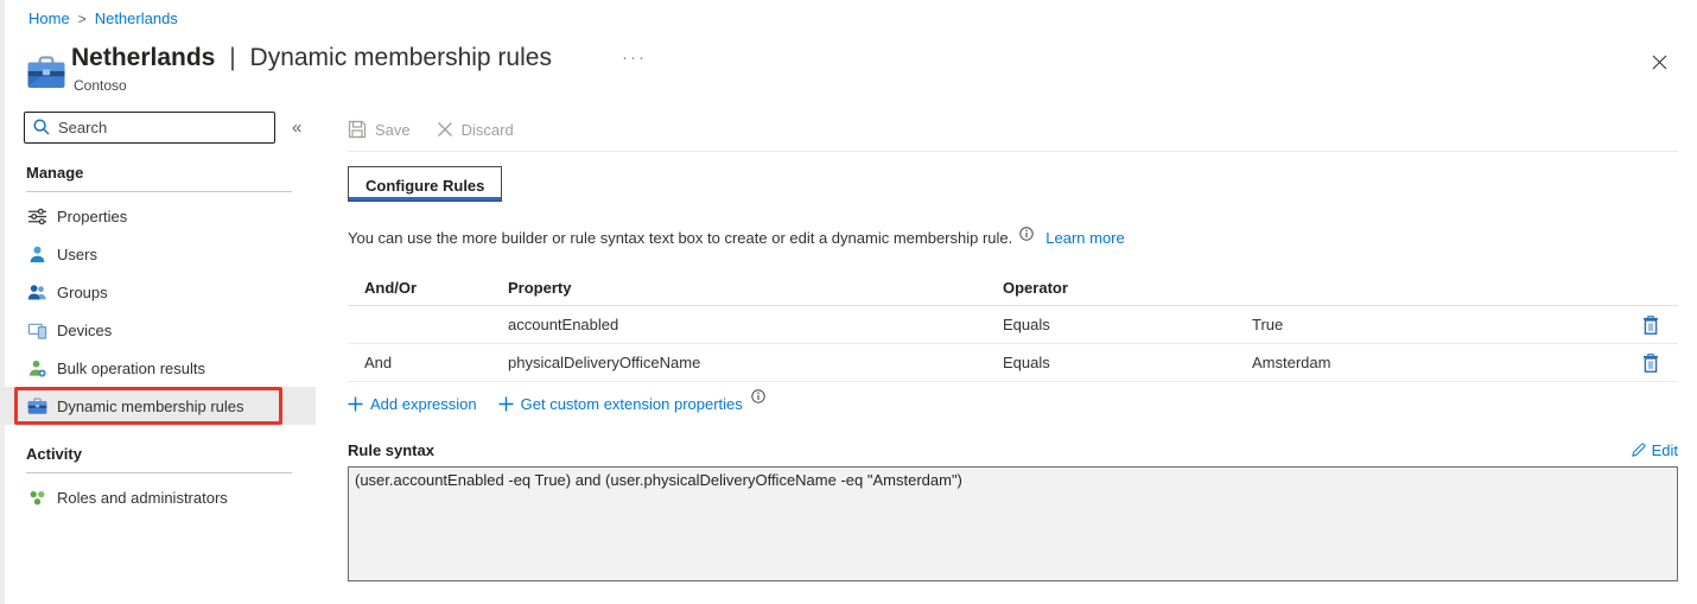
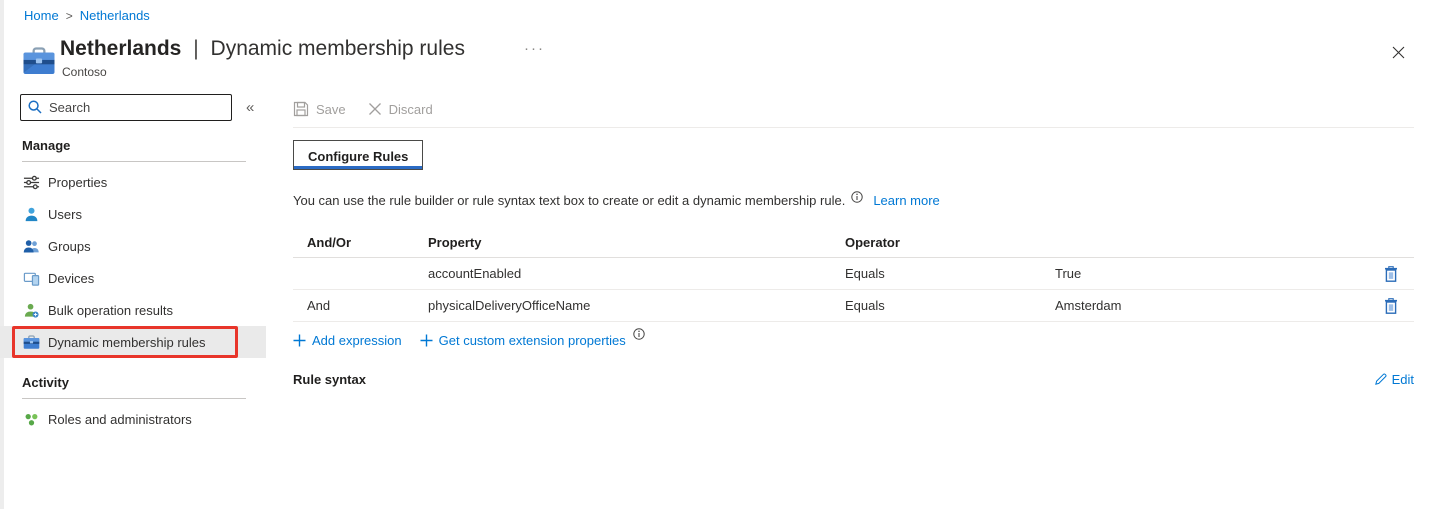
  Home
  >
  Netherlands
  Netherlands | Dynamic membership rules
  ···
  Contoso
  Search
  «
  Manage
  Properties
  Users
  Groups
  Devices
  Bulk operation results
  Dynamic membership rules
  Activity
  Roles and administrators
  Save
  Discard
  Configure Rules
- You can use the more builder or rule syntax text box to create or edit a dynamic membership rule.
+ You can use the rule builder or rule syntax text box to create or edit a dynamic membership rule.
  Learn more
  And/Or
  Property
  Operator
  accountEnabled
  Equals
  True
  And
  physicalDeliveryOfficeName
  Equals
  Amsterdam
  Add expression
  Get custom extension properties
  Rule syntax
  Edit
- (user.accountEnabled -eq True) and (user.physicalDeliveryOfficeName -eq "Amsterdam")
